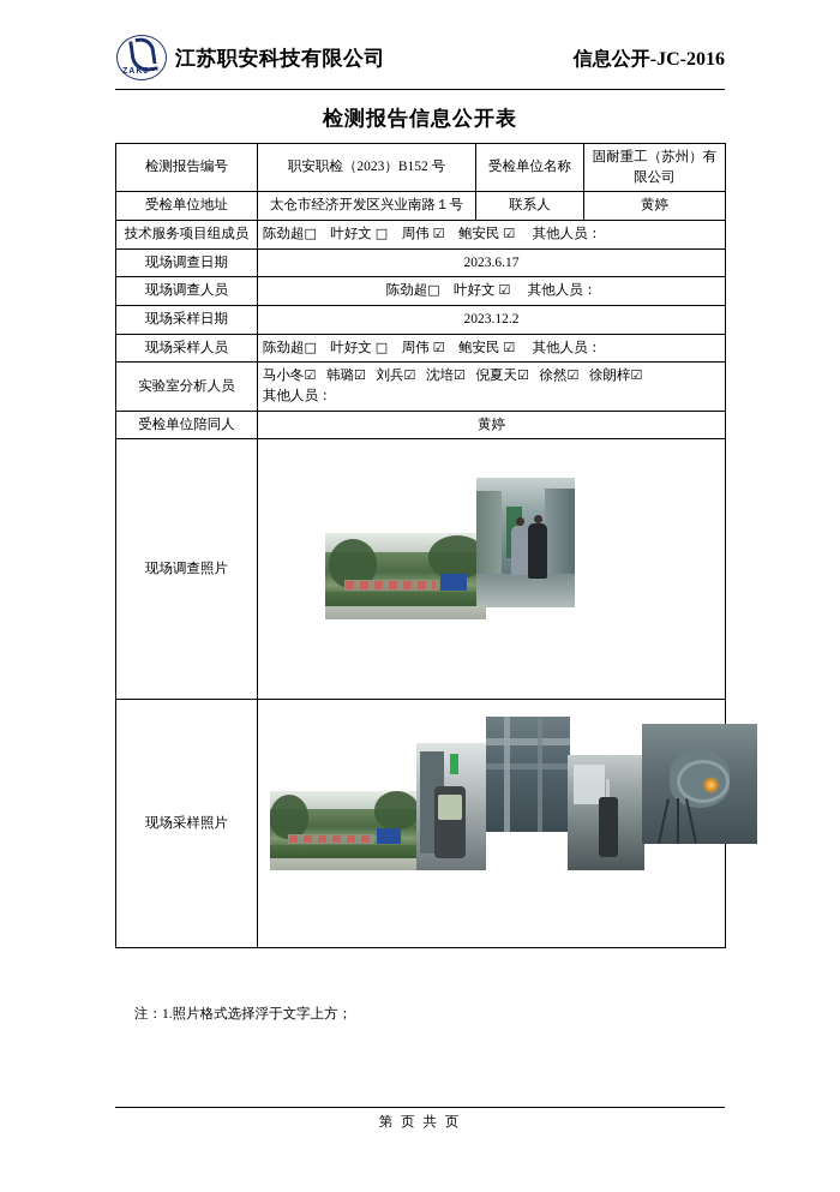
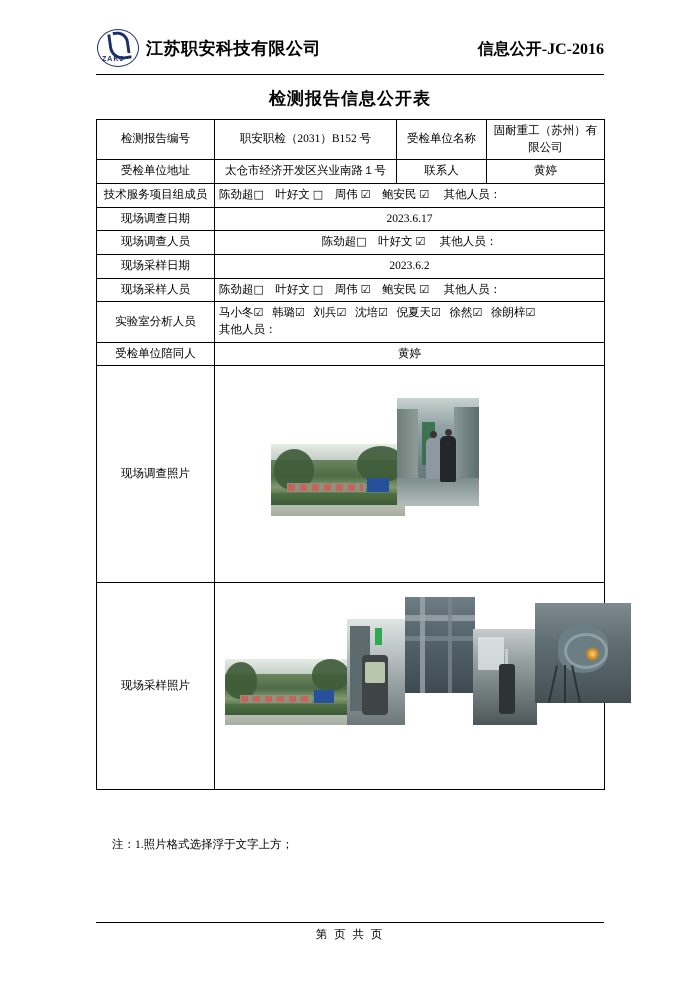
  江苏职安科技有限公司
  信息公开-JC-2016
  检测报告信息公开表
- 检测报告编号	职安职检（2023）B152 号	受检单位名称	固耐重工（苏州）有限公司
+ 检测报告编号	职安职检（2031）B152 号	受检单位名称	固耐重工（苏州）有限公司
  受检单位地址	太仓市经济开发区兴业南路１号	联系人	黄婷
  技术服务项目组成员	陈劲超□ 叶好文 □ 周伟 ☑ 鲍安民 ☑ 其他人员：
  现场调查日期	2023.6.17
  现场调查人员	陈劲超□ 叶好文 ☑ 其他人员：
- 现场采样日期	2023.12.2
+ 现场采样日期	2023.6.2
  现场采样人员	陈劲超□ 叶好文 □ 周伟 ☑ 鲍安民 ☑ 其他人员：
  实验室分析人员	马小冬☑ 韩璐☑ 刘兵☑ 沈培☑ 倪夏天☑ 徐然☑ 徐朗梓☑ 其他人员：
  受检单位陪同人	黄婷
  现场调查照片
  现场采样照片
  注：1.照片格式选择浮于文字上方；
  第 页 共 页
